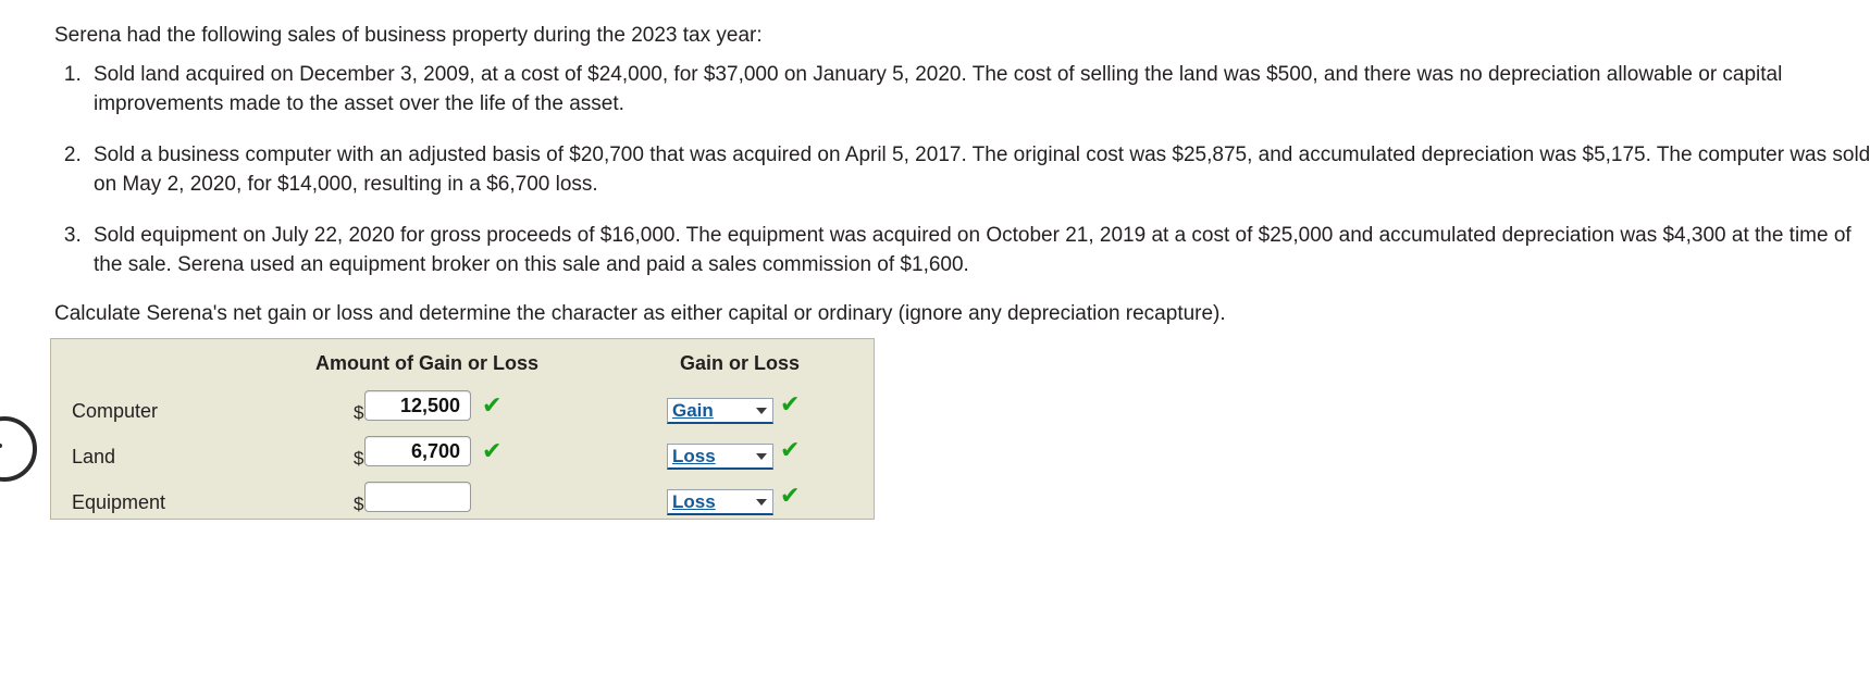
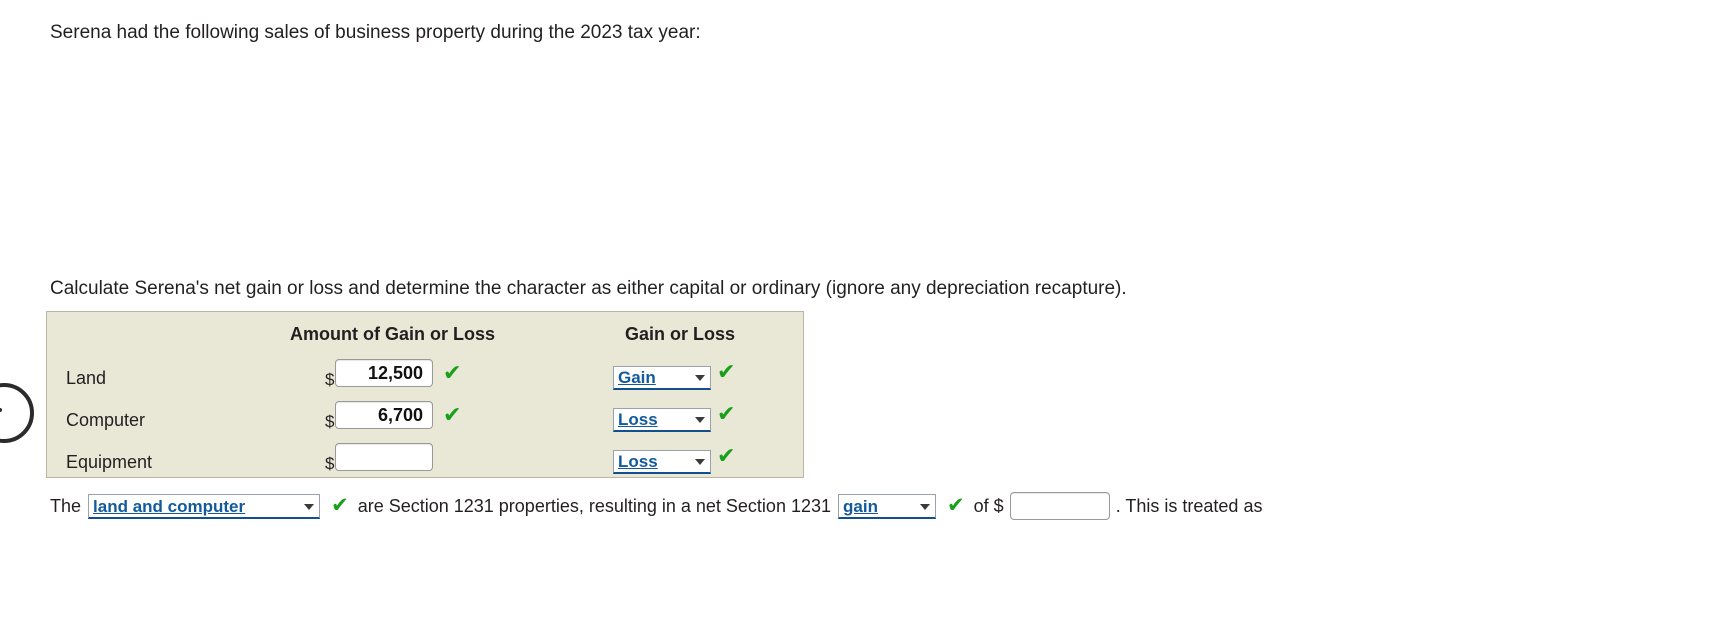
  Serena had the following sales of business property during the 2023 tax year:
- Sold land acquired on December 3, 2009, at a cost of $24,000, for $37,000 on January 5, 2020. The cost of selling the land was $500, and there was no depreciation allowable or capital improvements made to the asset over the life of the asset.
- Sold a business computer with an adjusted basis of $20,700 that was acquired on April 5, 2017. The original cost was $25,875, and accumulated depreciation was $5,175. The computer was sold on May 2, 2020, for $14,000, resulting in a $6,700 loss.
- Sold equipment on July 22, 2020 for gross proceeds of $16,000. The equipment was acquired on October 21, 2019 at a cost of $25,000 and accumulated depreciation was $4,300 at the time of the sale. Serena used an equipment broker on this sale and paid a sales commission of $1,600.
  Calculate Serena's net gain or loss and determine the character as either capital or ordinary (ignore any depreciation recapture).
  Amount of Gain or Loss
  Gain or Loss
- Computer
+ Land
  $
  12,500
  ✔
  Gain
  ✔
- Land
+ Computer
  $
  6,700
  ✔
  Loss
  ✔
  Equipment
  $
  Loss
  ✔
+ The land and computer ✔ are Section 1231 properties, resulting in a net Section 1231 gain ✔ of $ . This is treated as
